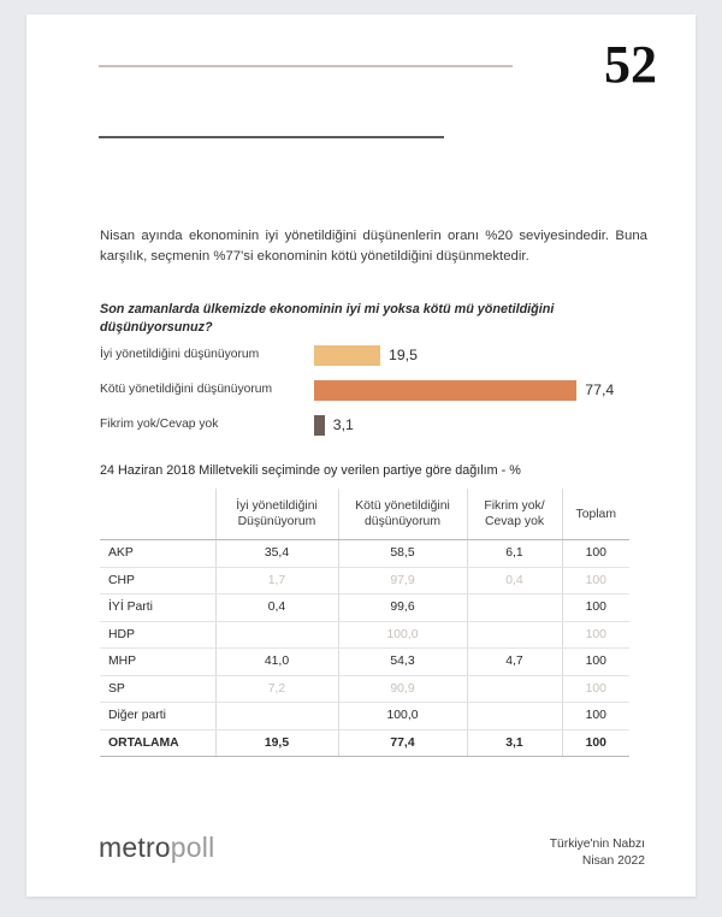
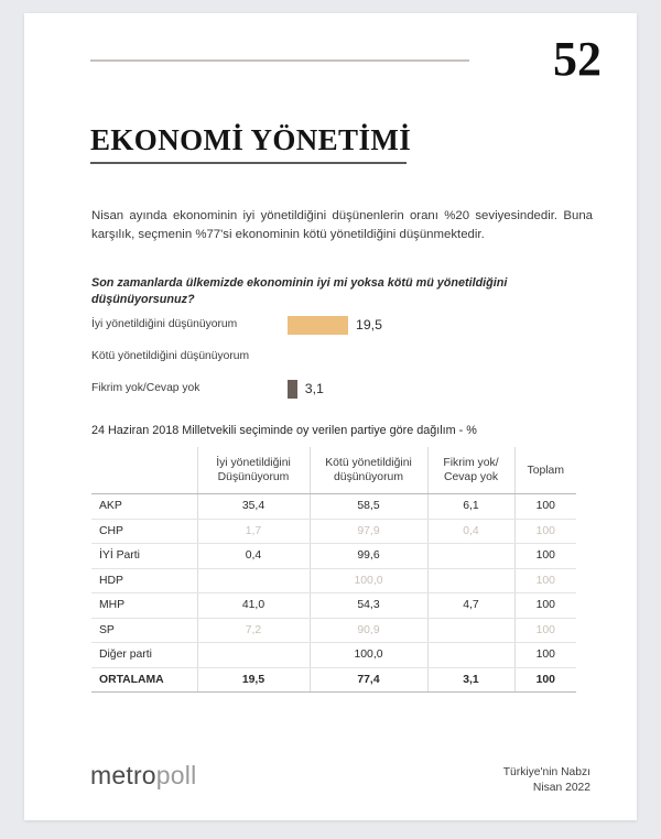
  52
+ EKONOMİ YÖNETİMİ
  Nisan ayında ekonominin iyi yönetildiğini düşünenlerin oranı %20 seviyesindedir. Buna karşılık, seçmenin %77'si ekonominin kötü yönetildiğini düşünmektedir.
  Son zamanlarda ülkemizde ekonominin iyi mi yoksa kötü mü yönetildiğini düşünüyorsunuz?
  İyi yönetildiğini düşünüyorum
  19,5
  Kötü yönetildiğini düşünüyorum
- 77,4
  Fikrim yok/Cevap yok
  3,1
  24 Haziran 2018 Milletvekili seçiminde oy verilen partiye göre dağılım - %
  	İyi yönetildiğiniDüşünüyorum	Kötü yönetildiğinidüşünüyorum	Fikrim yok/Cevap yok	Toplam
  AKP	35,4	58,5	6,1	100
  CHP	1,7	97,9	0,4	100
  İYİ Parti	0,4	99,6		100
  HDP		100,0		100
  MHP	41,0	54,3	4,7	100
  SP	7,2	90,9		100
  Diğer parti		100,0		100
  ORTALAMA	19,5	77,4	3,1	100
  metropoll
  Türkiye'nin Nabzı
  Nisan 2022
